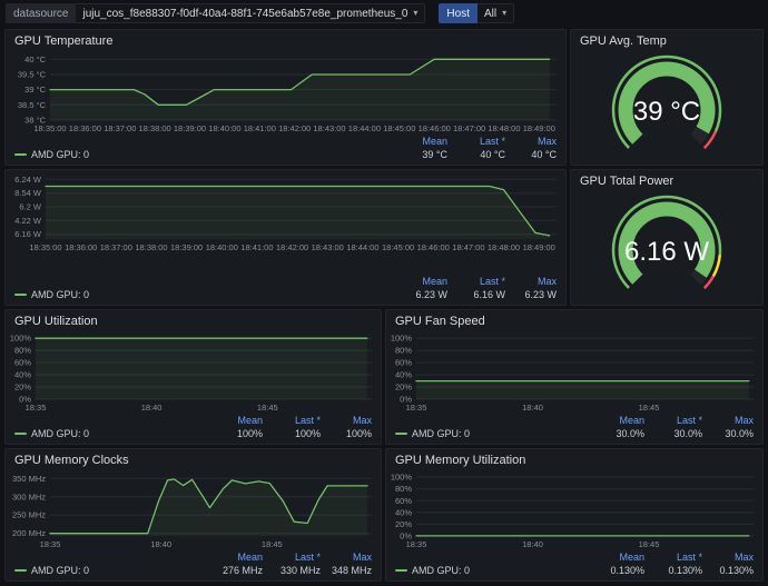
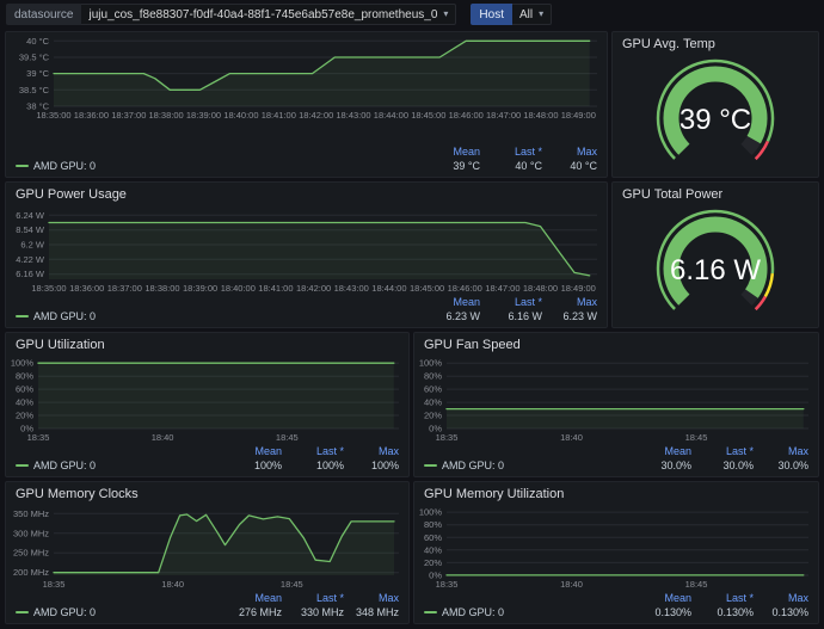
  datasource
  juju_cos_f8e88307-f0df-40a4-88f1-745e6ab57e8e_prometheus_0
  ▾
  Host
  All
  ▾
- GPU Temperature
  40 °C
  39.5 °C
  39 °C
  38.5 °C
  38 °C
  18:35:00
  18:36:00
  18:37:00
  18:38:00
  18:39:00
  18:40:00
  18:41:00
  18:42:00
  18:43:00
  18:44:00
  18:45:00
  18:46:00
  18:47:00
  18:48:00
  18:49:00
  Mean
  Last *
  Max
  AMD GPU: 0
  39 °C
  40 °C
  40 °C
  GPU Avg. Temp
  39 °C
+ GPU Power Usage
  6.24 W
  8.54 W
  6.2 W
  4.22 W
  6.16 W
  18:35:00
  18:36:00
  18:37:00
  18:38:00
  18:39:00
  18:40:00
  18:41:00
  18:42:00
  18:43:00
  18:44:00
  18:45:00
  18:46:00
  18:47:00
  18:48:00
  18:49:00
  Mean
  Last *
  Max
  AMD GPU: 0
  6.23 W
  6.16 W
  6.23 W
  GPU Total Power
  6.16 W
  GPU Utilization
  100%
  80%
  60%
  40%
  20%
  0%
  18:35
  18:40
  18:45
  Mean
  Last *
  Max
  AMD GPU: 0
  100%
  100%
  100%
  GPU Fan Speed
  100%
  80%
  60%
  40%
  20%
  0%
  18:35
  18:40
  18:45
  Mean
  Last *
  Max
  AMD GPU: 0
  30.0%
  30.0%
  30.0%
  GPU Memory Clocks
  350 MHz
  300 MHz
  250 MHz
  200 MHz
  18:35
  18:40
  18:45
  Mean
  Last *
  Max
  AMD GPU: 0
  276 MHz
  330 MHz
  348 MHz
  GPU Memory Utilization
  100%
  80%
  60%
  40%
  20%
  0%
  18:35
  18:40
  18:45
  Mean
  Last *
  Max
  AMD GPU: 0
  0.130%
  0.130%
  0.130%
